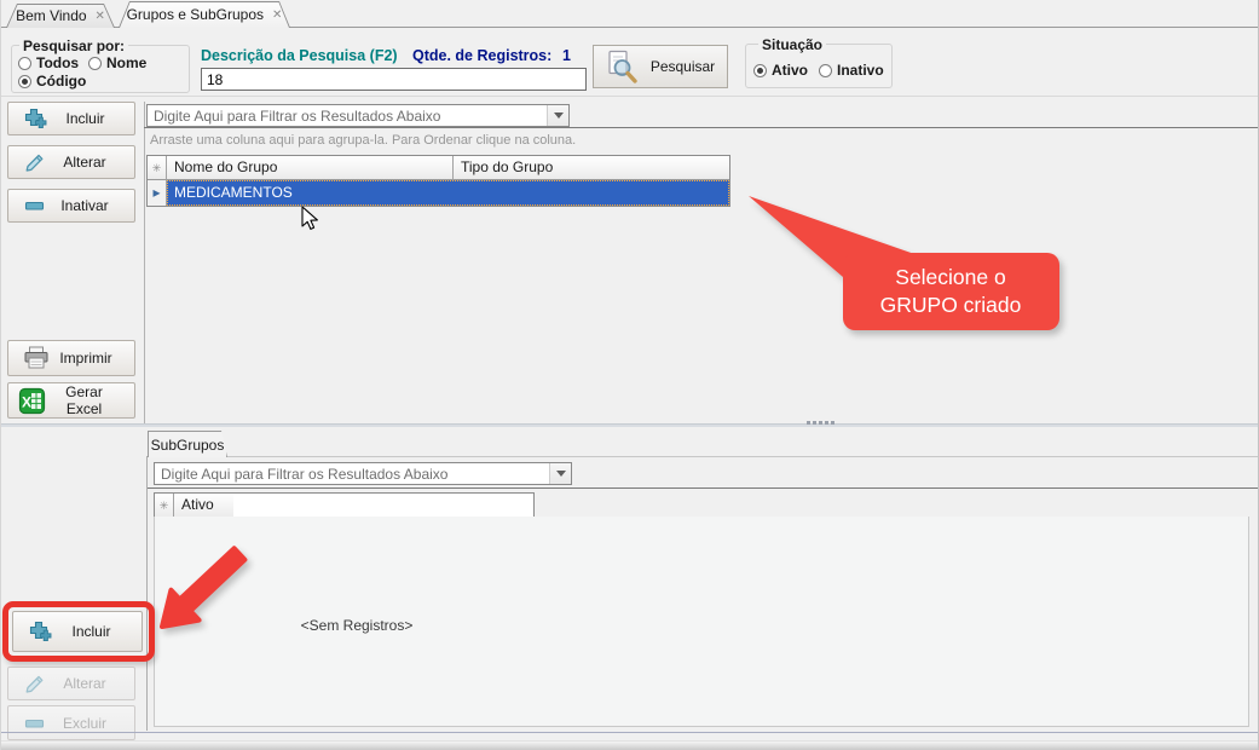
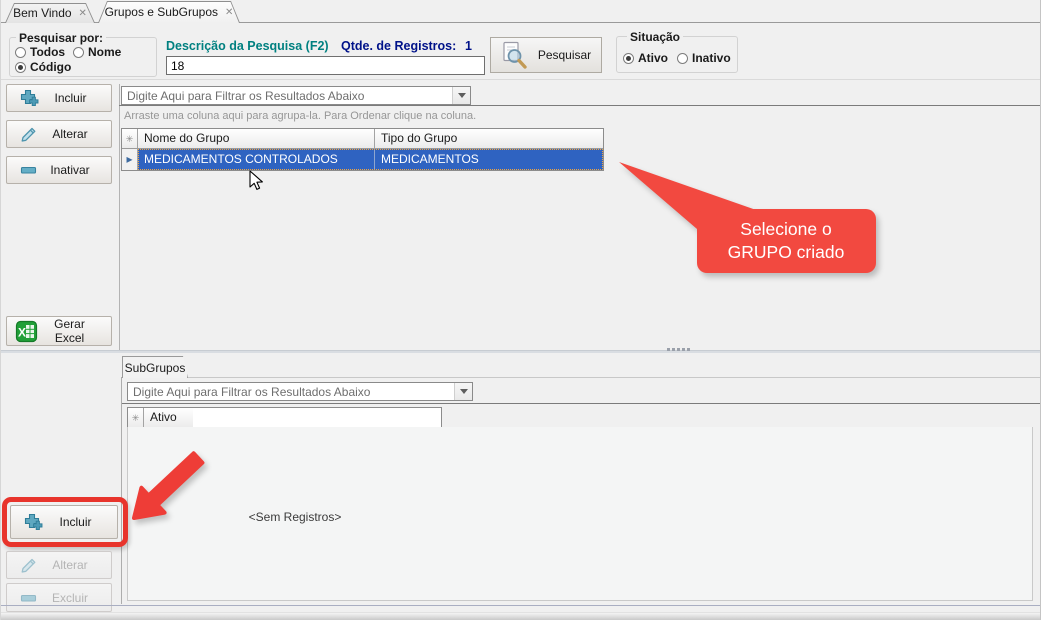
  Bem Vindo
  ✕
  Grupos e SubGrupos
  ✕
  Pesquisar por:
  Todos
  Nome
  Código
  Descrição da Pesquisa (F2)
  Qtde. de Registros:
  1
  18
  Pesquisar
  Situação
  Ativo
  Inativo
  Incluir
  Alterar
  Inativar
- Imprimir
  X
  Gerar Excel
  Digite Aqui para Filtrar os Resultados Abaixo
  Arraste uma coluna aqui para agrupa-la. Para Ordenar clique na coluna.
  ✳
  Nome do Grupo
  Tipo do Grupo
  ▸
+ MEDICAMENTOS CONTROLADOS
  MEDICAMENTOS
  Selecione o
  GRUPO criado
  SubGrupos
  Digite Aqui para Filtrar os Resultados Abaixo
  ✳
  Ativo
  <Sem Registros>
  Incluir
  Alterar
  Excluir
